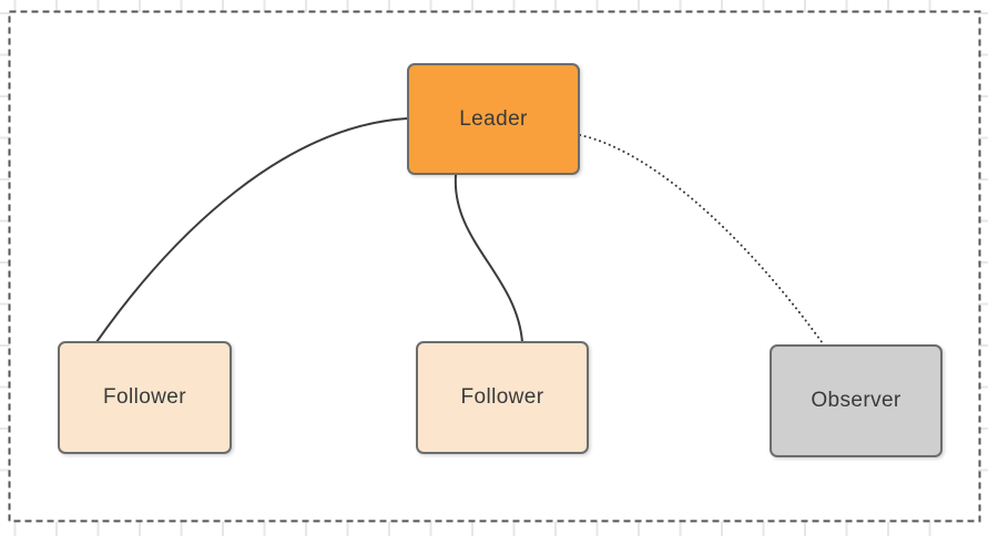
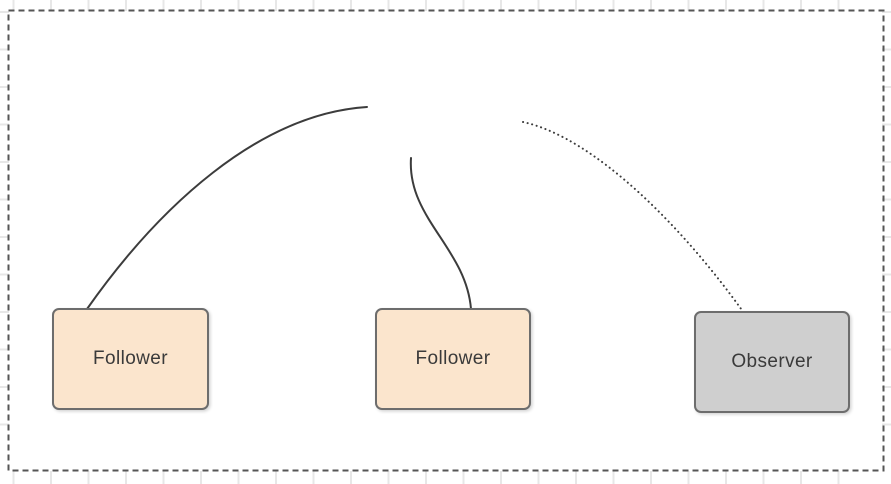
- Leader
  Follower
  Follower
  Observer
